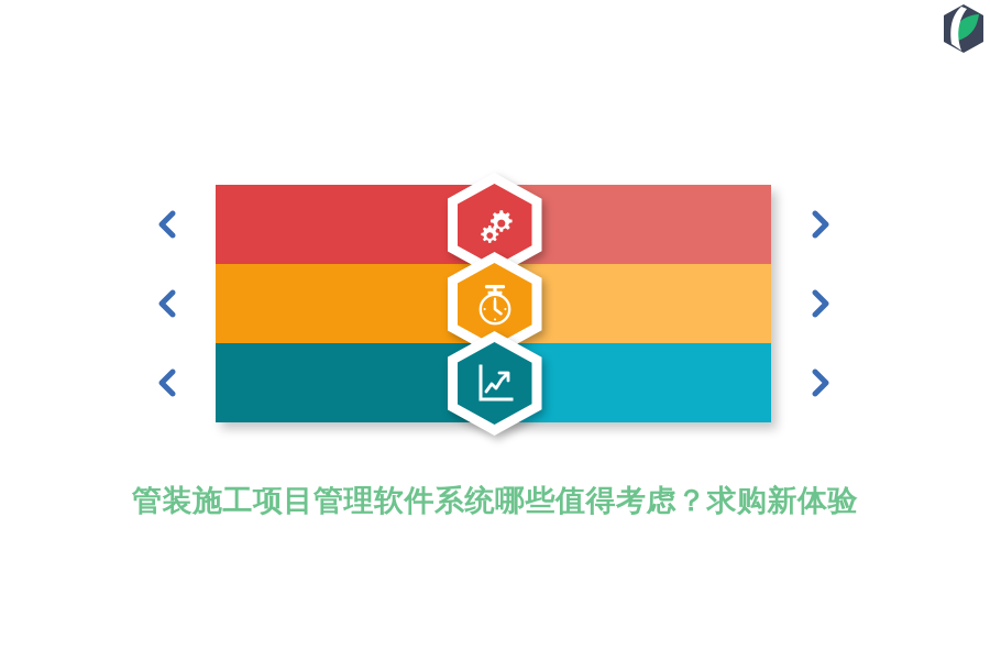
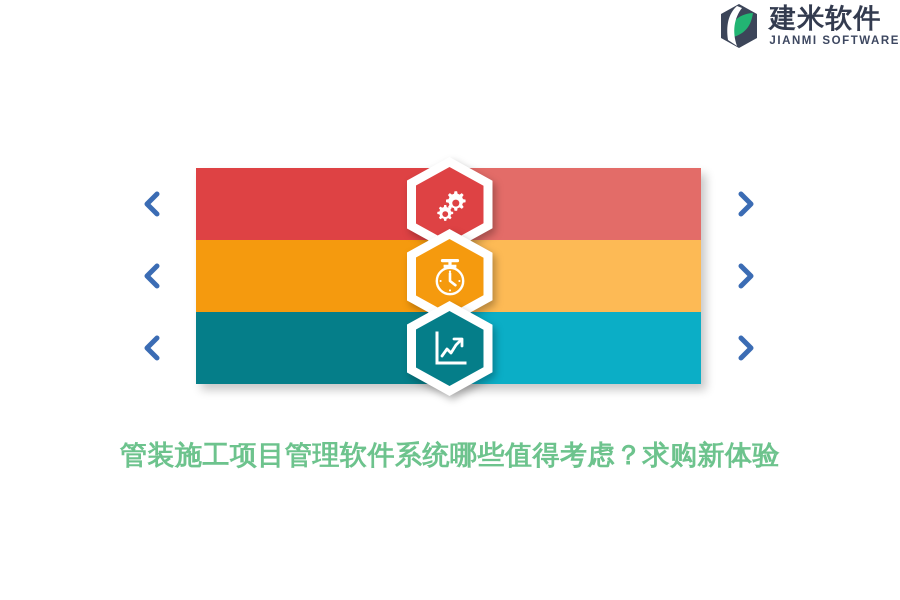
+ 建米软件
+ JIANMI SOFTWARE
  管装施工项目管理软件系统哪些值得考虑？求购新体验
